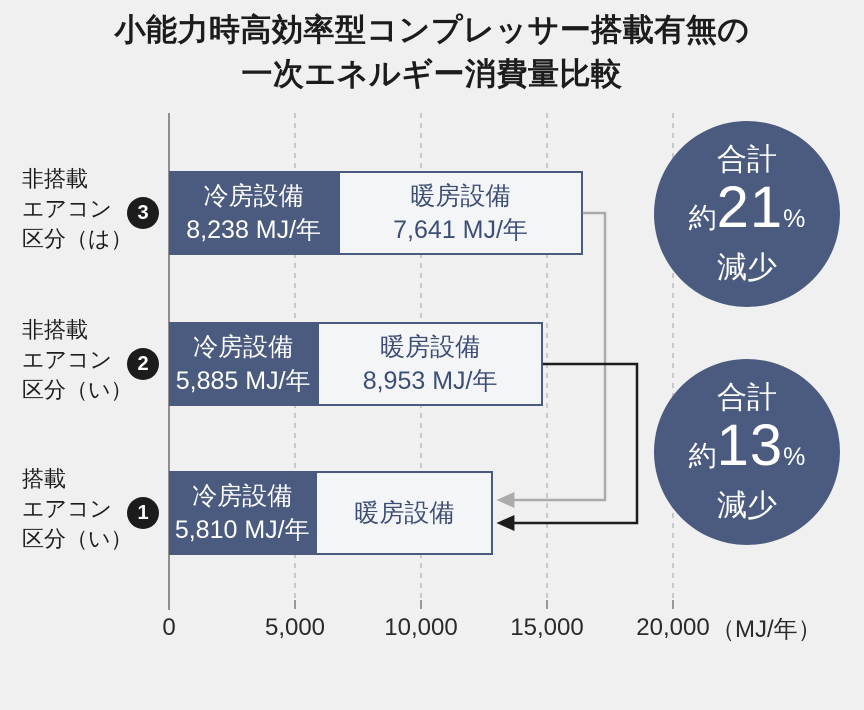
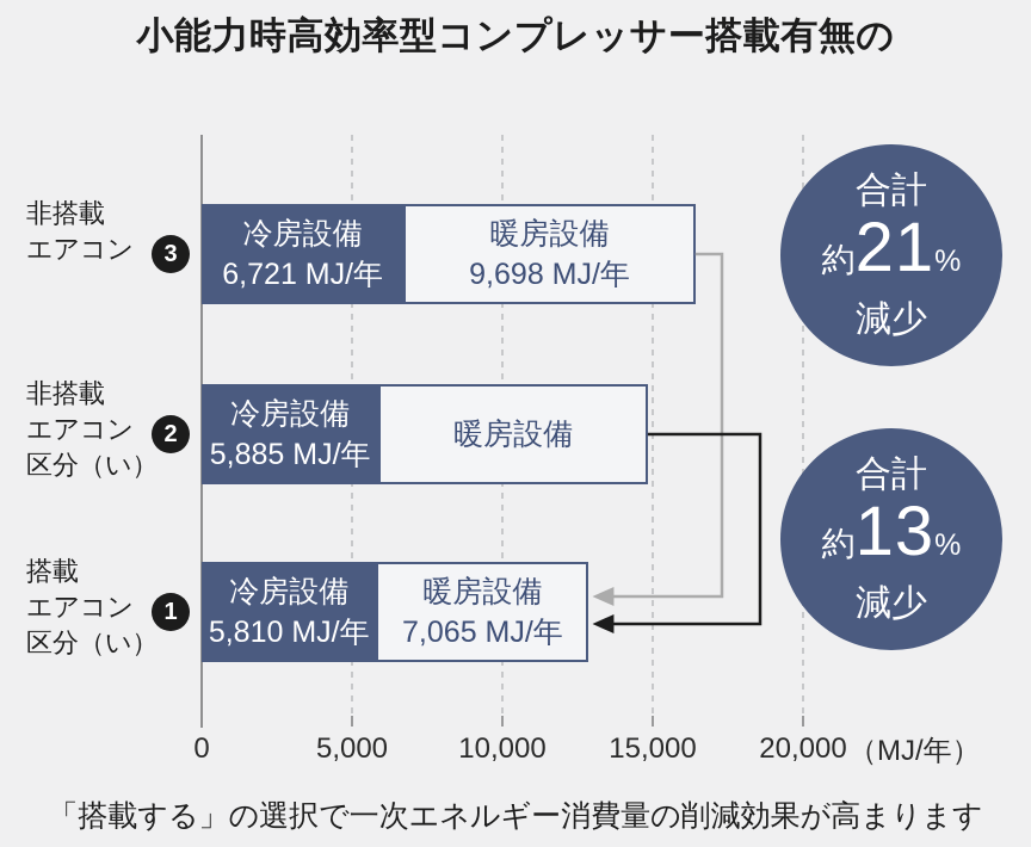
  小能力時高効率型コンプレッサー搭載有無の
- 一次エネルギー消費量比較
  0
  5,000
  10,000
  15,000
  20,000
  （MJ/年）
  非搭載
  エアコン
- 区分（は）
  3
  冷房設備
- 8,238 MJ/年
+ 6,721 MJ/年
  暖房設備
- 7,641 MJ/年
+ 9,698 MJ/年
  非搭載
  エアコン
  区分（い）
  2
  冷房設備
  5,885 MJ/年
  暖房設備
- 8,953 MJ/年
  搭載
  エアコン
  区分（い）
  1
  冷房設備
  5,810 MJ/年
  暖房設備
+ 7,065 MJ/年
  合計
  約
  21
  %
  減少
  合計
  約
  13
  %
  減少
+ 「搭載する」の選択で一次エネルギー消費量の削減効果が高まります
